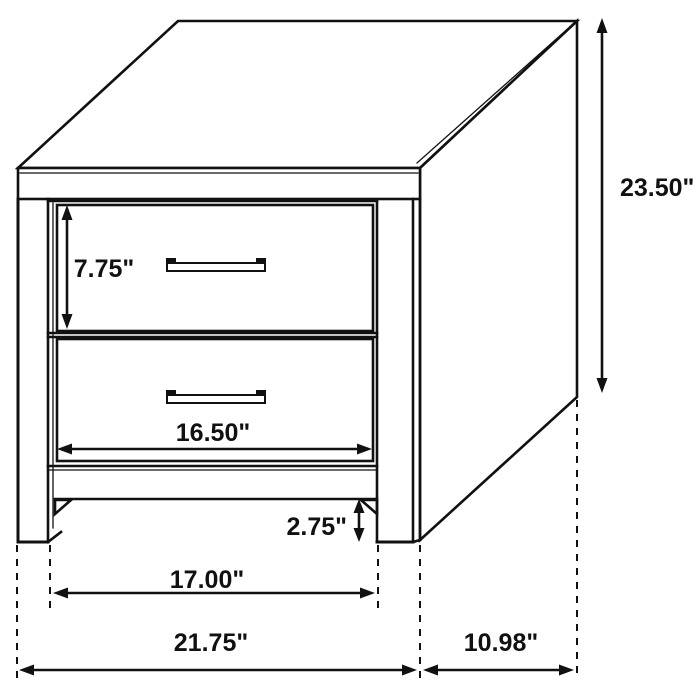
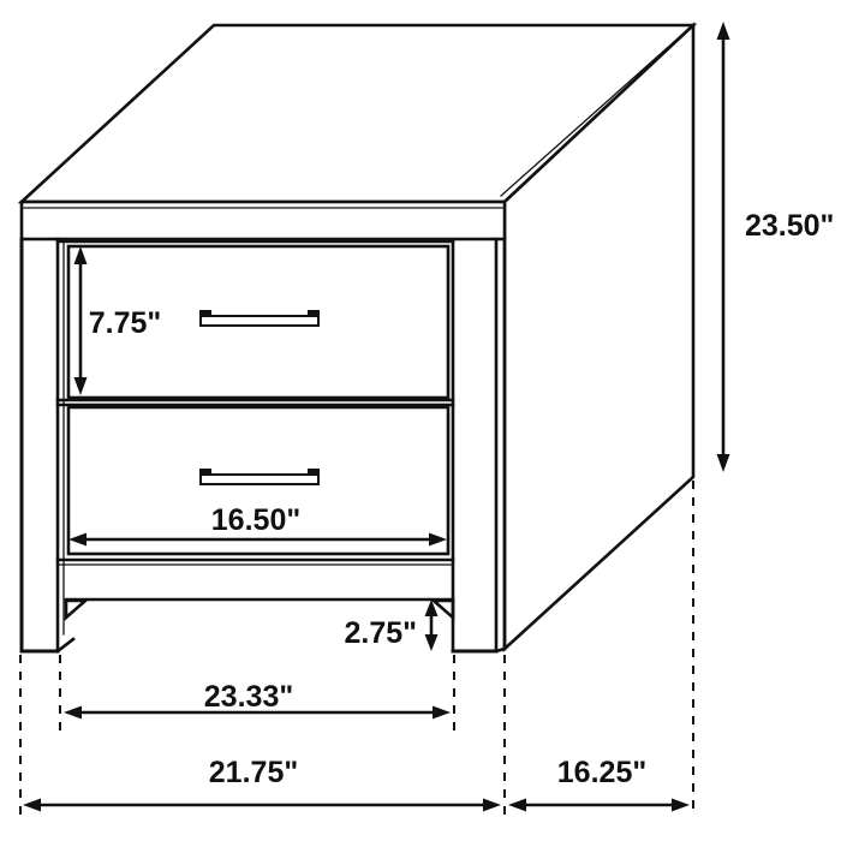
  23.50"
  7.75"
  16.50"
  2.75"
- 17.00"
+ 23.33"
  21.75"
- 10.98"
+ 16.25"
